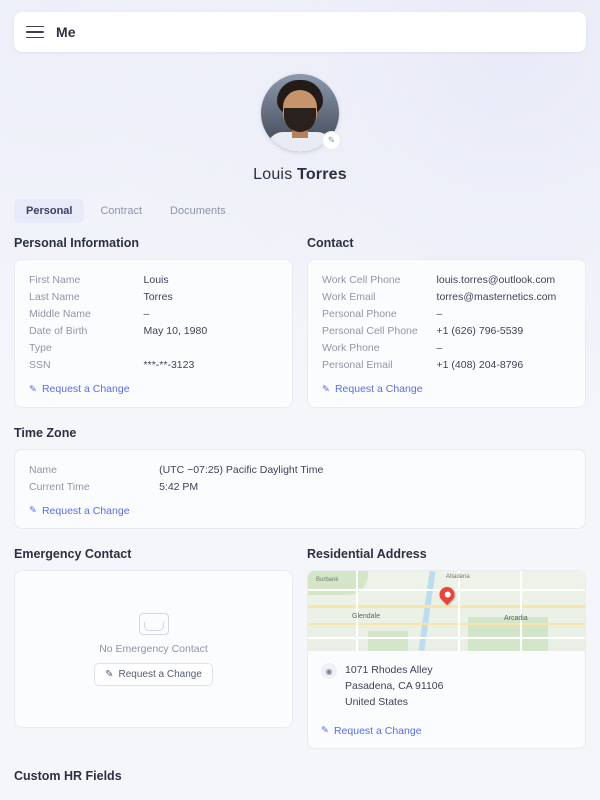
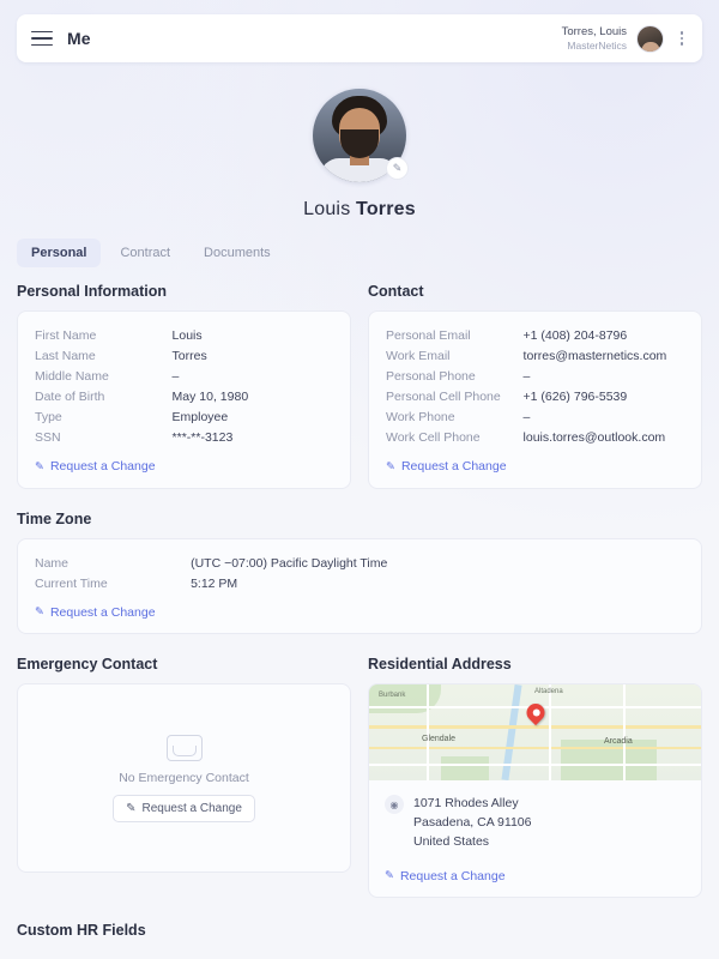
  Me
+ Torres, Louis
+ MasterNetics
  ✎
  Louis Torres
  Personal
  Contract
  Documents
  Personal Information
  First Name
  Louis
  Last Name
  Torres
  Middle Name
  –
  Date of Birth
  May 10, 1980
  Type
+ Employee
  SSN
  ***-**-3123
  ✎
  Request a Change
  Contact
- Work Cell Phone
+ Personal Email
- louis.torres@outlook.com
+ +1 (408) 204-8796
  Work Email
  torres@masternetics.com
  Personal Phone
  –
  Personal Cell Phone
  +1 (626) 796-5539
  Work Phone
  –
- Personal Email
+ Work Cell Phone
- +1 (408) 204-8796
+ louis.torres@outlook.com
  ✎
  Request a Change
  Time Zone
  Name
- (UTC −07:25) Pacific Daylight Time
+ (UTC −07:00) Pacific Daylight Time
  Current Time
- 5:42 PM
+ 5:12 PM
  ✎
  Request a Change
  Emergency Contact
  No Emergency Contact
  ✎
  Request a Change
  Residential Address
  ◉
  1071 Rhodes Alley
  Pasadena, CA 91106
  United States
  ✎
  Request a Change
  Custom HR Fields
